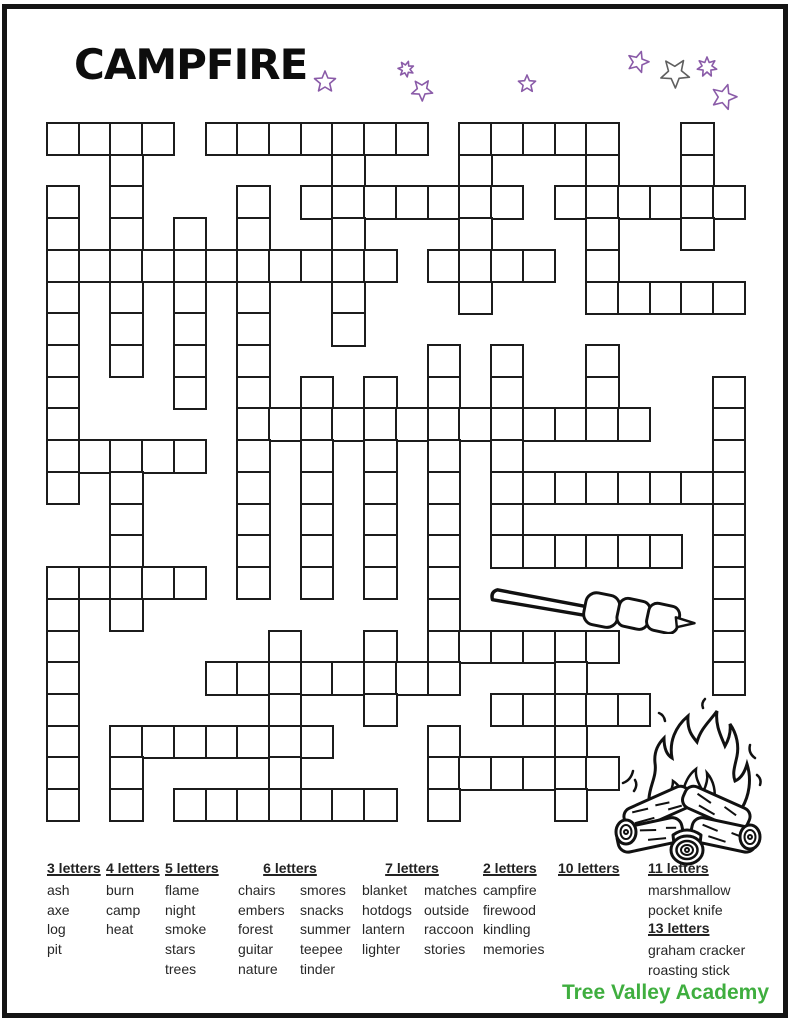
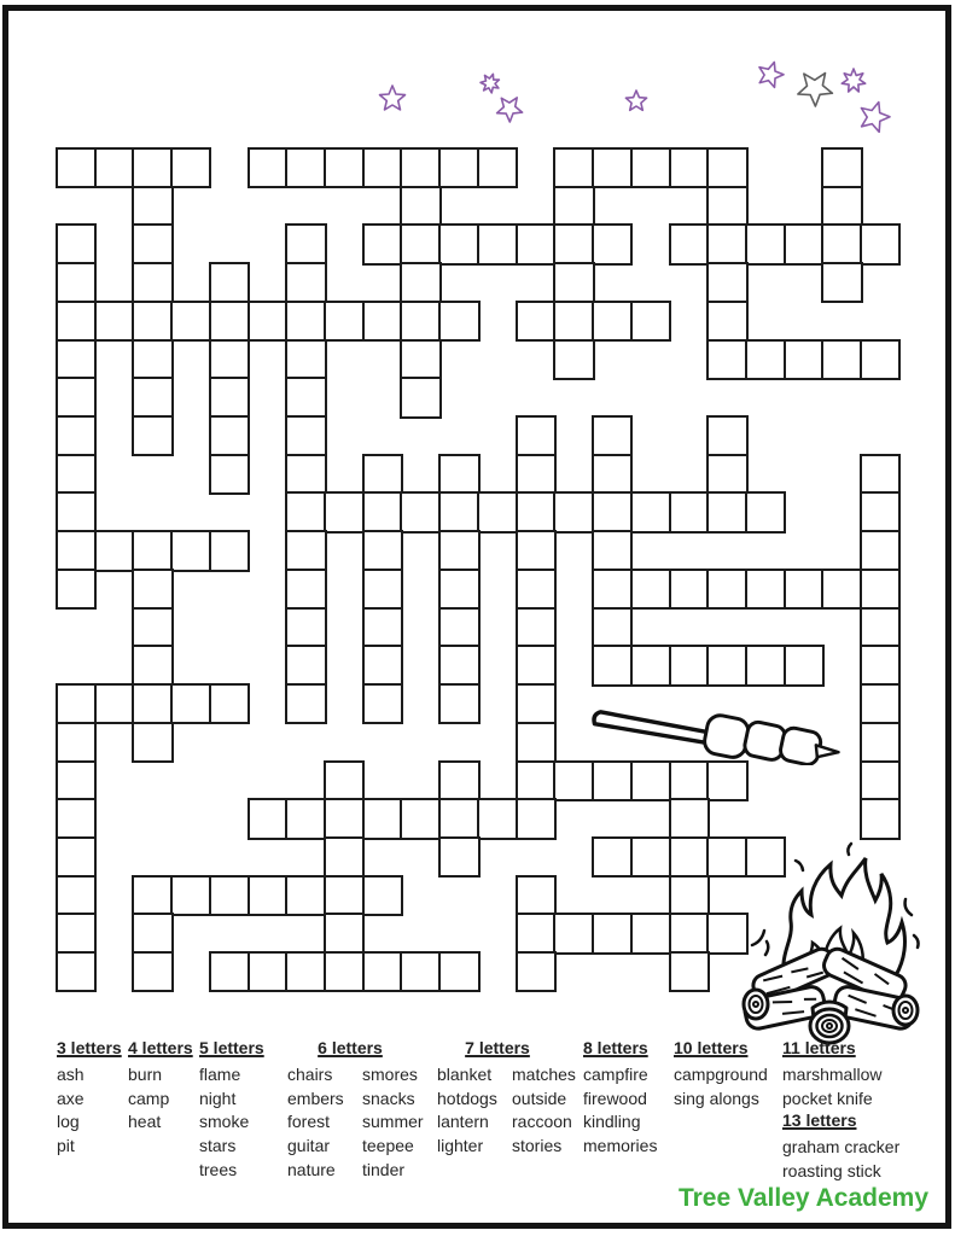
- CAMPFIRE
  3 letters
  ash
  axe
  log
  pit
  4 letters
  burn
  camp
  heat
  5 letters
  flame
  night
  smoke
  stars
  trees
  6 letters
  chairs
  embers
  forest
  guitar
  nature
  smores
  snacks
  summer
  teepee
  tinder
  7 letters
  blanket
  hotdogs
  lantern
  lighter
  matches
  outside
  raccoon
  stories
- 2 letters
+ 8 letters
  campfire
  firewood
  kindling
  memories
  10 letters
+ campground
+ sing alongs
  11 letters
  marshmallow
  pocket knife
  13 letters
  graham cracker
  roasting stick
  Tree Valley Academy
